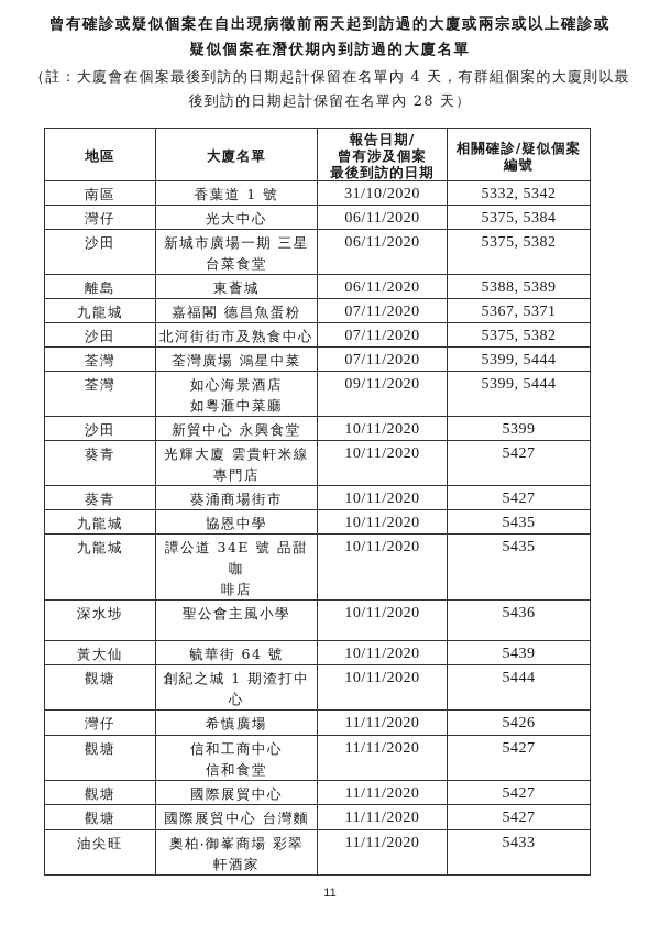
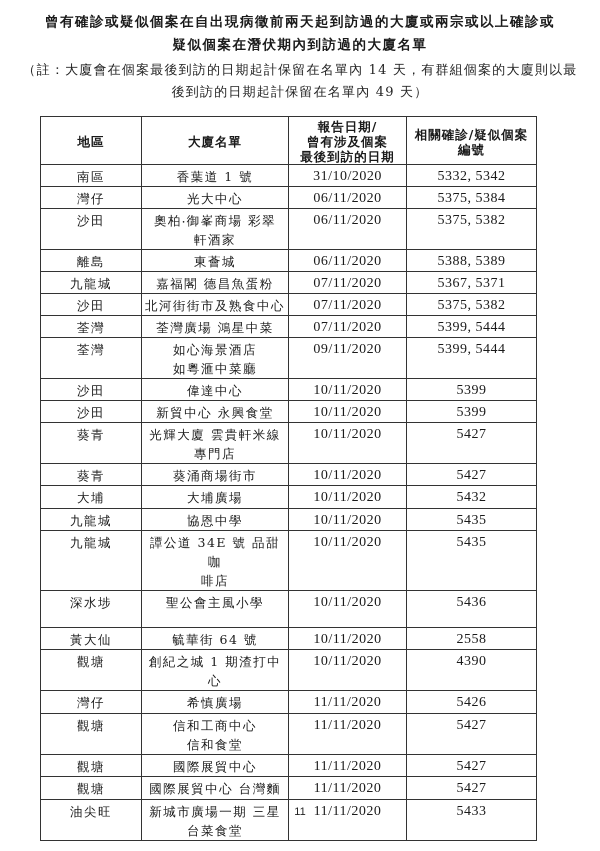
  曾有確診或疑似個案在自出現病徵前兩天起到訪過的大廈或兩宗或以上確診或
  疑似個案在潛伏期內到訪過的大廈名單
- （註：大廈會在個案最後到訪的日期起計保留在名單內 4 天，有群組個案的大廈則以最
+ （註：大廈會在個案最後到訪的日期起計保留在名單內 14 天，有群組個案的大廈則以最
- 後到訪的日期起計保留在名單內 28 天）
+ 後到訪的日期起計保留在名單內 49 天）
  地區	大廈名單	報告日期/ 曾有涉及個案 最後到訪的日期	相關確診/疑似個案 編號
  南區	香葉道 1 號	31/10/2020	5332, 5342
  灣仔	光大中心	06/11/2020	5375, 5384
- 沙田	新城市廣場一期 三星 台菜食堂	06/11/2020	5375, 5382
+ 沙田	奧柏‧御峯商場 彩翠 軒酒家	06/11/2020	5375, 5382
  離島	東薈城	06/11/2020	5388, 5389
  九龍城	嘉福閣 德昌魚蛋粉	07/11/2020	5367, 5371
  沙田	北河街街市及熟食中心	07/11/2020	5375, 5382
  荃灣	荃灣廣場 鴻星中菜	07/11/2020	5399, 5444
  荃灣	如心海景酒店 如粵滙中菜廳	09/11/2020	5399, 5444
+ 沙田	偉達中心	10/11/2020	5399
  沙田	新貿中心 永興食堂	10/11/2020	5399
  葵青	光輝大廈 雲貴軒米線 專門店	10/11/2020	5427
  葵青	葵涌商場街市	10/11/2020	5427
+ 大埔	大埔廣場	10/11/2020	5432
  九龍城	協恩中學	10/11/2020	5435
  九龍城	譚公道 34E 號 品甜咖 啡店	10/11/2020	5435
  深水埗	聖公會主風小學	10/11/2020	5436
- 黃大仙	毓華街 64 號	10/11/2020	5439
+ 黃大仙	毓華街 64 號	10/11/2020	2558
- 觀塘	創紀之城 1 期渣打中心	10/11/2020	5444
+ 觀塘	創紀之城 1 期渣打中心	10/11/2020	4390
  灣仔	希慎廣場	11/11/2020	5426
  觀塘	信和工商中心 信和食堂	11/11/2020	5427
  觀塘	國際展貿中心	11/11/2020	5427
  觀塘	國際展貿中心 台灣麵	11/11/2020	5427
- 油尖旺	奧柏‧御峯商場 彩翠 軒酒家	11/11/2020	5433
+ 油尖旺	新城市廣場一期 三星 台菜食堂	11/11/2020	5433
  11
